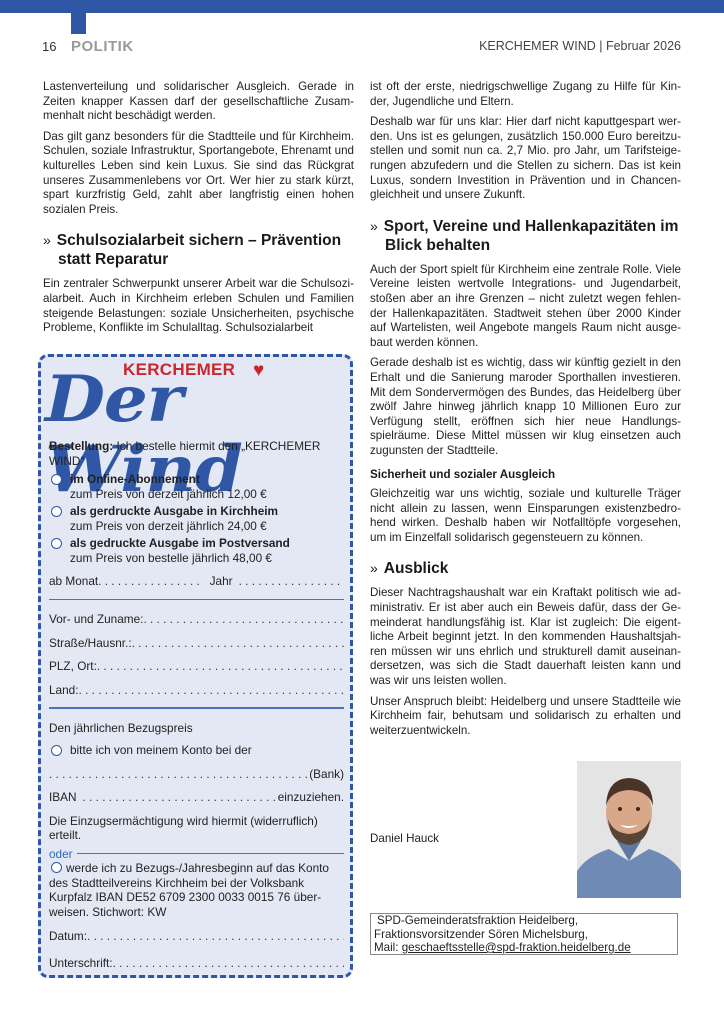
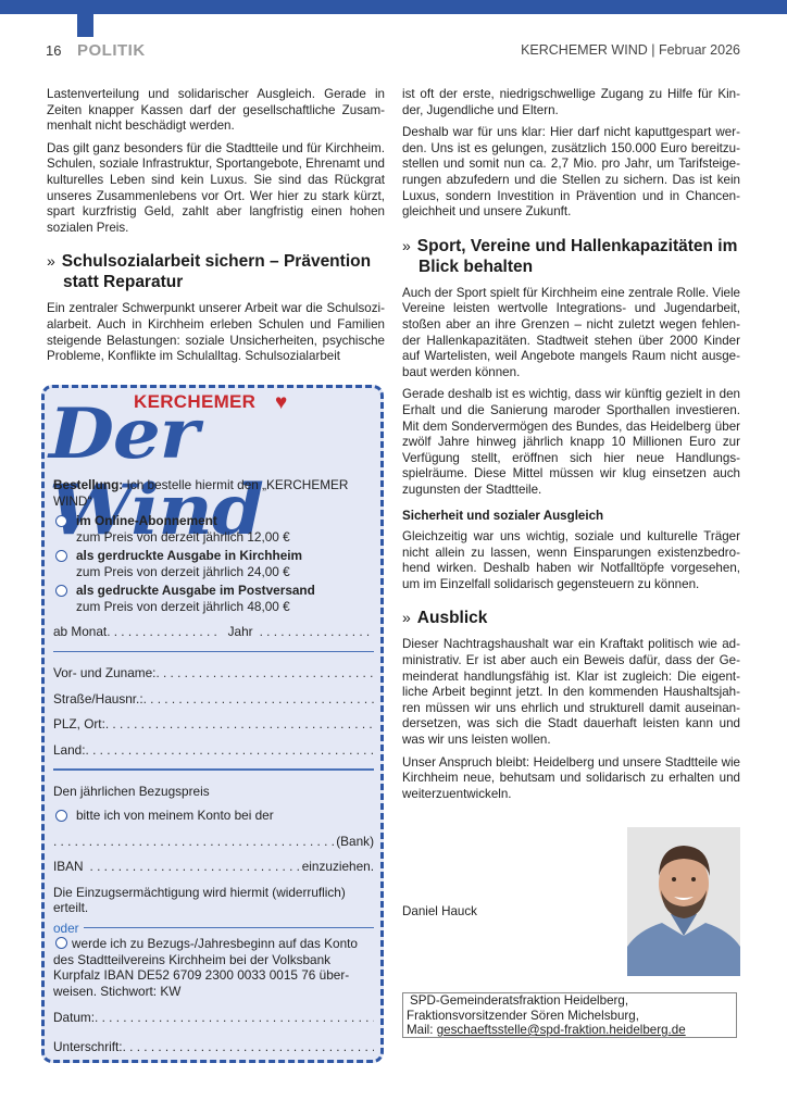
  16
  POLITIK
  KERCHEMER WIND | Februar 2026
  Lastenverteilung und solidarischer Ausgleich. Gerade in Zeiten knapper Kassen darf der gesellschaftliche Zusam­menhalt nicht beschädigt werden.
  Das gilt ganz besonders für die Stadtteile und für Kirch­heim. Schulen, soziale Infrastruktur, Sportangebote, Ehren­amt und kulturelles Leben sind kein Luxus. Sie sind das Rückgrat unseres Zusammenlebens vor Ort. Wer hier zu stark kürzt, spart kurzfristig Geld, zahlt aber langfristig ei­nen hohen sozialen Preis.
  » Schulsozialarbeit sichern – Prävention statt Reparatur
  Ein zentraler Schwerpunkt unserer Arbeit war die Schulsozi­alarbeit. Auch in Kirchheim erleben Schulen und Familien steigende Belastungen: soziale Unsicherheiten, psychi­sche Probleme, Konflikte im Schulalltag. Schulsozialarbeit
  Der Wind
  KERCHEMER
  ♥
  Bestellung: Ich bestelle hiermit den „KERCHEMER WIND“
  im Online-Abonnement
  zum Preis von derzeit jährlich 12,00 €
  als gerdruckte Ausgabe in Kirchheim
  zum Preis von derzeit jährlich 24,00 €
  als gedruckte Ausgabe im Postversand
- zum Preis von bestelle jährlich 48,00 €
+ zum Preis von derzeit jährlich 48,00 €
  ab Monat
  Jahr
  Vor- und Zuname:
  Straße/Hausnr.:
  PLZ, Ort:
  Land:
  Den jährlichen Bezugspreis
  bitte ich von meinem Konto bei der
  (Bank)
  IBAN
  einzuziehen.
  Die Einzugsermächtigung wird hiermit (widerruflich) erteilt.
  oder
  werde ich zu Bezugs-/Jahresbeginn auf das Konto des Stadtteilvereins Kirchheim bei der Volksbank Kurpfalz IBAN DE52 6709 2300 0033 0015 76 über­eisen. Stichwort: KW
  Datum:
  Unterschrift:
  ist oft der erste, niedrigschwellige Zugang zu Hilfe für Kin­der, Jugendliche und Eltern.
  Deshalb war für uns klar: Hier darf nicht kaputtgespart wer­den. Uns ist es gelungen, zusätzlich 150.000 Euro bereitzu­stellen und somit nun ca. 2,7 Mio. pro Jahr, um Tarifsteige­rungen abzufedern und die Stellen zu sichern. Das ist kein Luxus, sondern Investition in Prävention und in Chancen­gleichheit und unsere Zukunft.
  » Sport, Vereine und Hallenkapazitäten im Blick behalten
  Auch der Sport spielt für Kirchheim eine zentrale Rolle. Vie­le Vereine leisten wertvolle Integrations- und Jugendarbeit, stoßen aber an ihre Grenzen – nicht zuletzt wegen fehlen­der Hallenkapazitäten. Stadtweit stehen über 2000 Kinder auf Wartelisten, weil Angebote mangels Raum nicht ausge­baut werden können.
  Gerade deshalb ist es wichtig, dass wir künftig gezielt in den Erhalt und die Sanierung maroder Sporthallen investie­ren. Mit dem Sondervermögen des Bundes, das Heidelberg über zwölf Jahre hinweg jährlich knapp 10 Millionen Euro zur Verfügung stellt, eröffnen sich hier neue Handlungs­spielräume. Diese Mittel müssen wir klug einsetzen auch zugunsten der Stadtteile.
  Sicherheit und sozialer Ausgleich
  Gleichzeitig war uns wichtig, soziale und kulturelle Träger nicht allein zu lassen, wenn Einsparungen existenzbedro­hend wirken. Deshalb haben wir Notfalltöpfe vorgesehen, um im Einzelfall solidarisch gegensteuern zu können.
  » Ausblick
  Dieser Nachtragshaushalt war ein Kraftakt politisch wie ad­ministrativ. Er ist aber auch ein Beweis dafür, dass der Ge­meinderat handlungsfähig ist. Klar ist zugleich: Die eigent­liche Arbeit beginnt jetzt. In den kommenden Haushaltsjah­ren müssen wir uns ehrlich und strukturell damit auseinan­dersetzen, was sich die Stadt dauerhaft leisten kann und was wir uns leisten wollen.
- Unser Anspruch bleibt: Heidelberg und unsere Stadtteile wie Kirchheim fair, behutsam und solidarisch zu erhalten und weiterzuentwickeln.
+ Unser Anspruch bleibt: Heidelberg und unsere Stadtteile wie Kirchheim neue, behutsam und solidarisch zu erhalten und weiterzuentwickeln.
  Daniel Hauck
  SPD-Gemeinderatsfraktion Heidelberg,
  Fraktionsvorsitzender Sören Michelsburg,
  Mail: geschaeftsstelle@spd-fraktion.heidelberg.de
